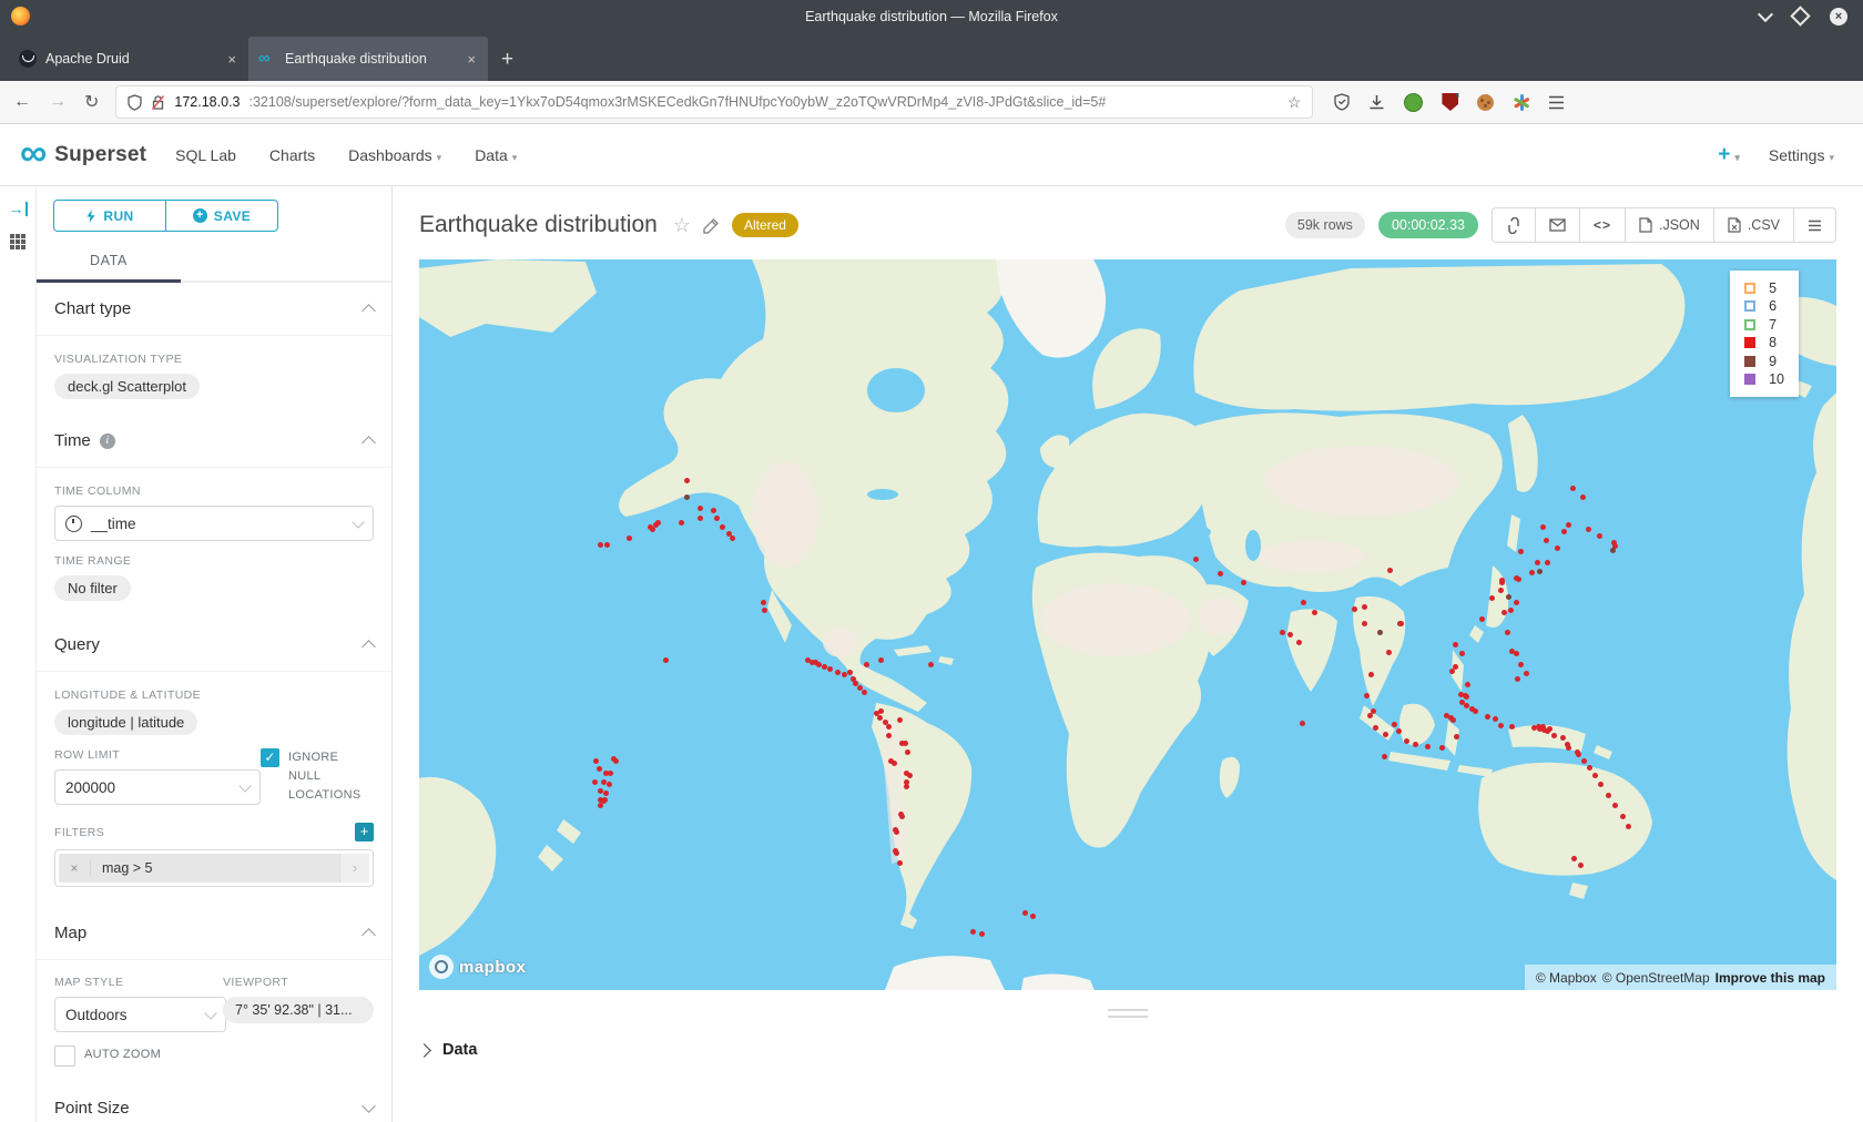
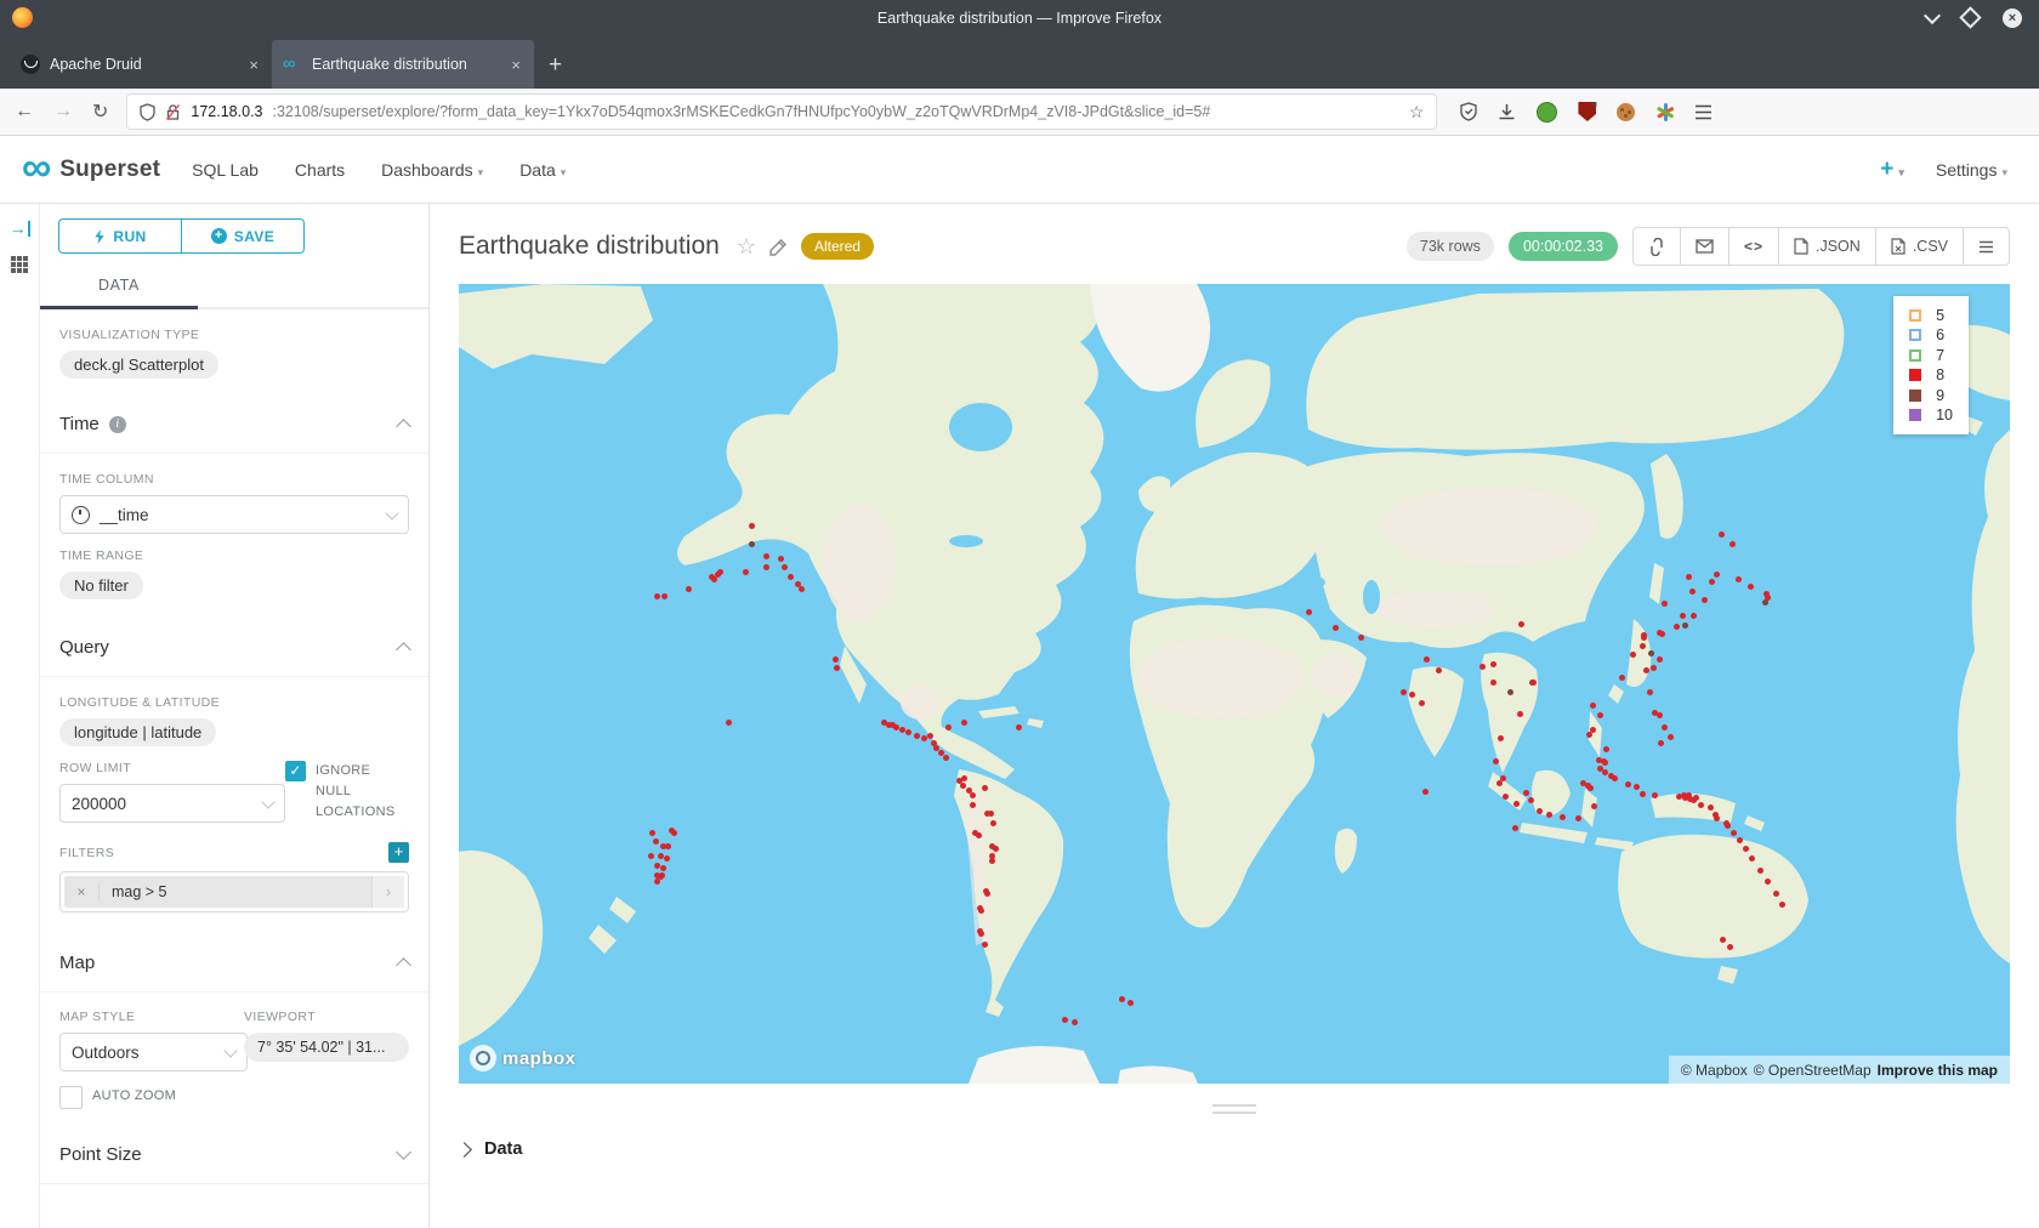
- Earthquake distribution — Mozilla Firefox
+ Earthquake distribution — Improve Firefox
  ×
  Apache Druid
  ×
  ∞
  Earthquake distribution
  ×
  +
  ←
  →
  ↻
  172.18.0.3
  :32108/superset/explore/?form_data_key=1Ykx7oD54qmox3rMSKECedkGn7fHNUfpcYo0ybW_z2oTQwVRDrMp4_zVI8-JPdGt&slice_id=5#
  ☆
  ∞
  Superset
  SQL Lab
  Charts
  Dashboards ▾
  Data ▾
  + ▾
  Settings ▾
  →
  RUN
  +
  SAVE
  DATA
- Chart type
  VISUALIZATION TYPE
  deck.gl Scatterplot
  Time
  i
  TIME COLUMN
  __time
  TIME RANGE
  No filter
  Query
  LONGITUDE & LATITUDE
  longitude | latitude
  ROW LIMIT
  200000
  ✓
  IGNORE NULL LOCATIONS
  FILTERS
  +
  ×
  mag > 5
  ›
  Map
  MAP STYLE
  Outdoors
  AUTO ZOOM
  VIEWPORT
- 7° 35' 92.38" | 31...
+ 7° 35' 54.02" | 31...
  Point Size
  Earthquake distribution
  ☆
  Altered
- 59k rows
+ 73k rows
  00:00:02.33
  <>
  .JSON
  .CSV
  5
  6
  7
  8
  9
  10
  mapbox
  © Mapbox
  © OpenStreetMap
  Improve this map
  Data
